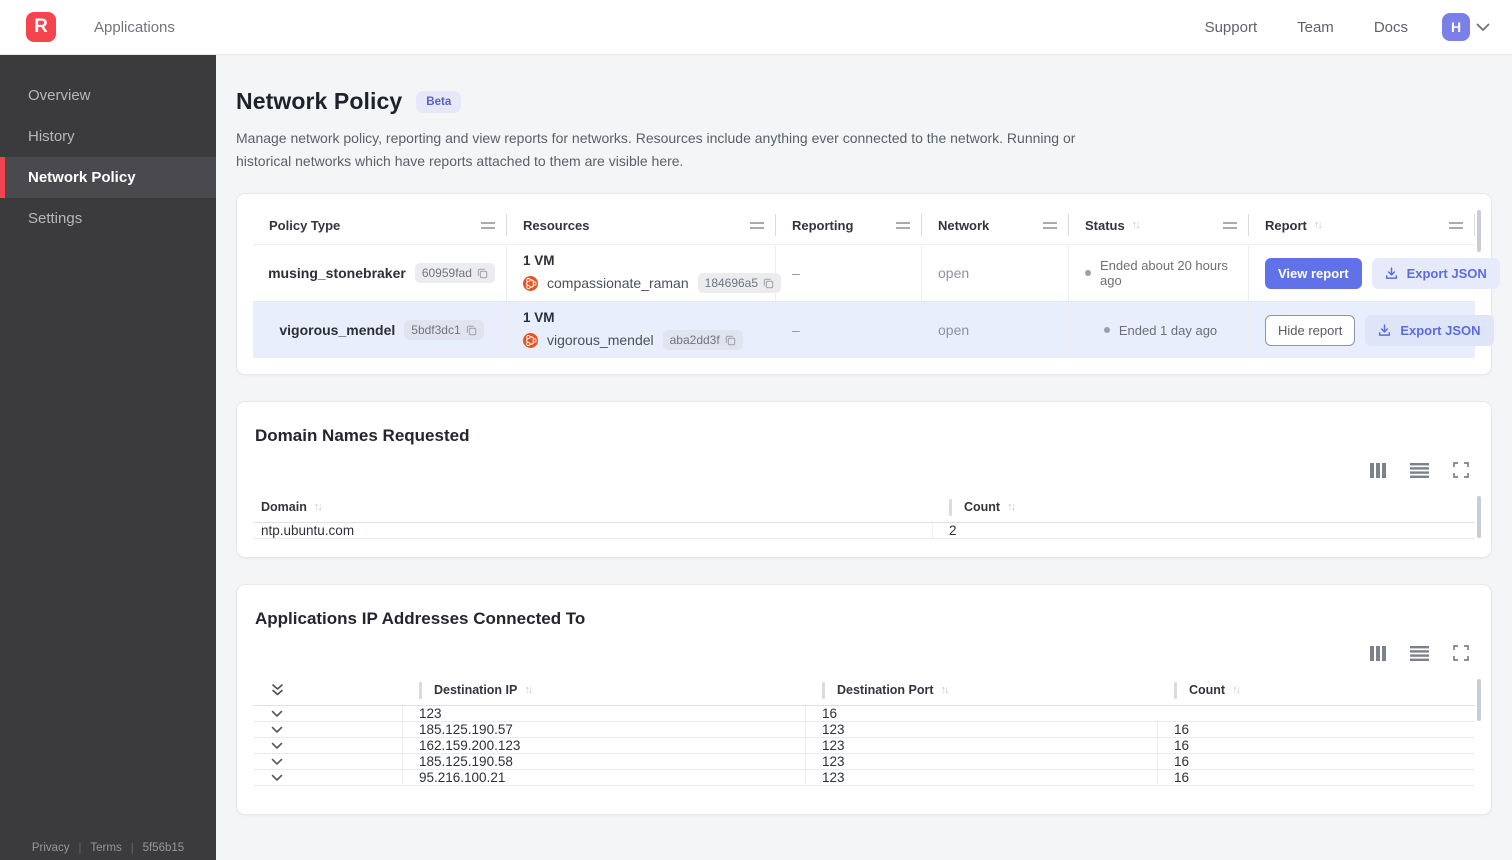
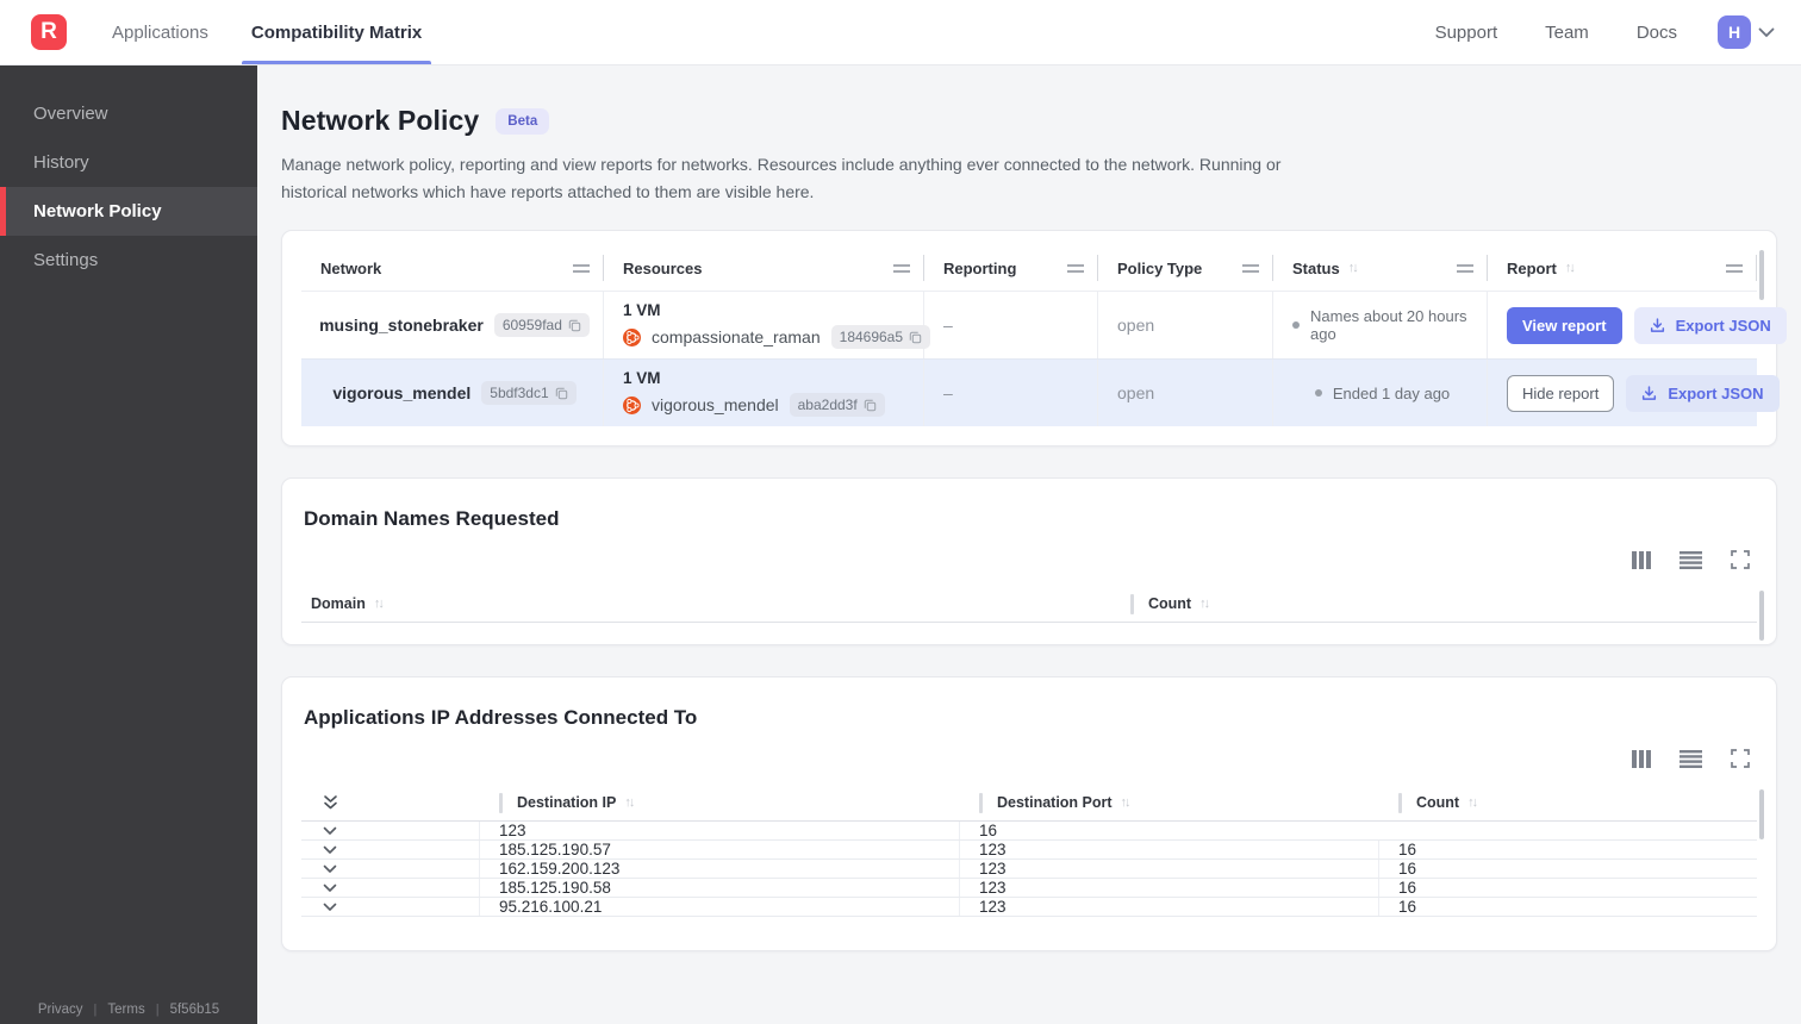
  R
  Applications
+ Compatibility Matrix
  Support
  Team
  Docs
  H
  Overview
  History
  Network Policy
  Settings
  Privacy
  |
  Terms
  |
  5f56b15
  Network Policy
  Beta
  Manage network policy, reporting and view reports for networks. Resources include anything ever connected to the network. Running or historical networks which have reports attached to them are visible here.
- Policy Type
+ Network
  Resources
  Reporting
- Network
+ Policy Type
  Status
  ↑
  ↓
  Report
  ↑
  ↓
  musing_stonebraker
  60959fad
  1 VM
  compassionate_raman
  184696a5
  –
  open
- Ended about 20 hours ago
+ Names about 20 hours ago
  View report
  Export JSON
  vigorous_mendel
  5bdf3dc1
  1 VM
  vigorous_mendel
  aba2dd3f
  –
  open
  Ended 1 day ago
  Hide report
  Export JSON
  Domain Names Requested
  Domain
  ↑
  ↓
  Count
  ↑
  ↓
- ntp.ubuntu.com
- 2
  Applications IP Addresses Connected To
  Destination IP
  ↑
  ↓
  Destination Port
  ↑
  ↓
  Count
  ↑
  ↓
  123
  16
  185.125.190.57
  123
  16
  162.159.200.123
  123
  16
  185.125.190.58
  123
  16
  95.216.100.21
  123
  16
